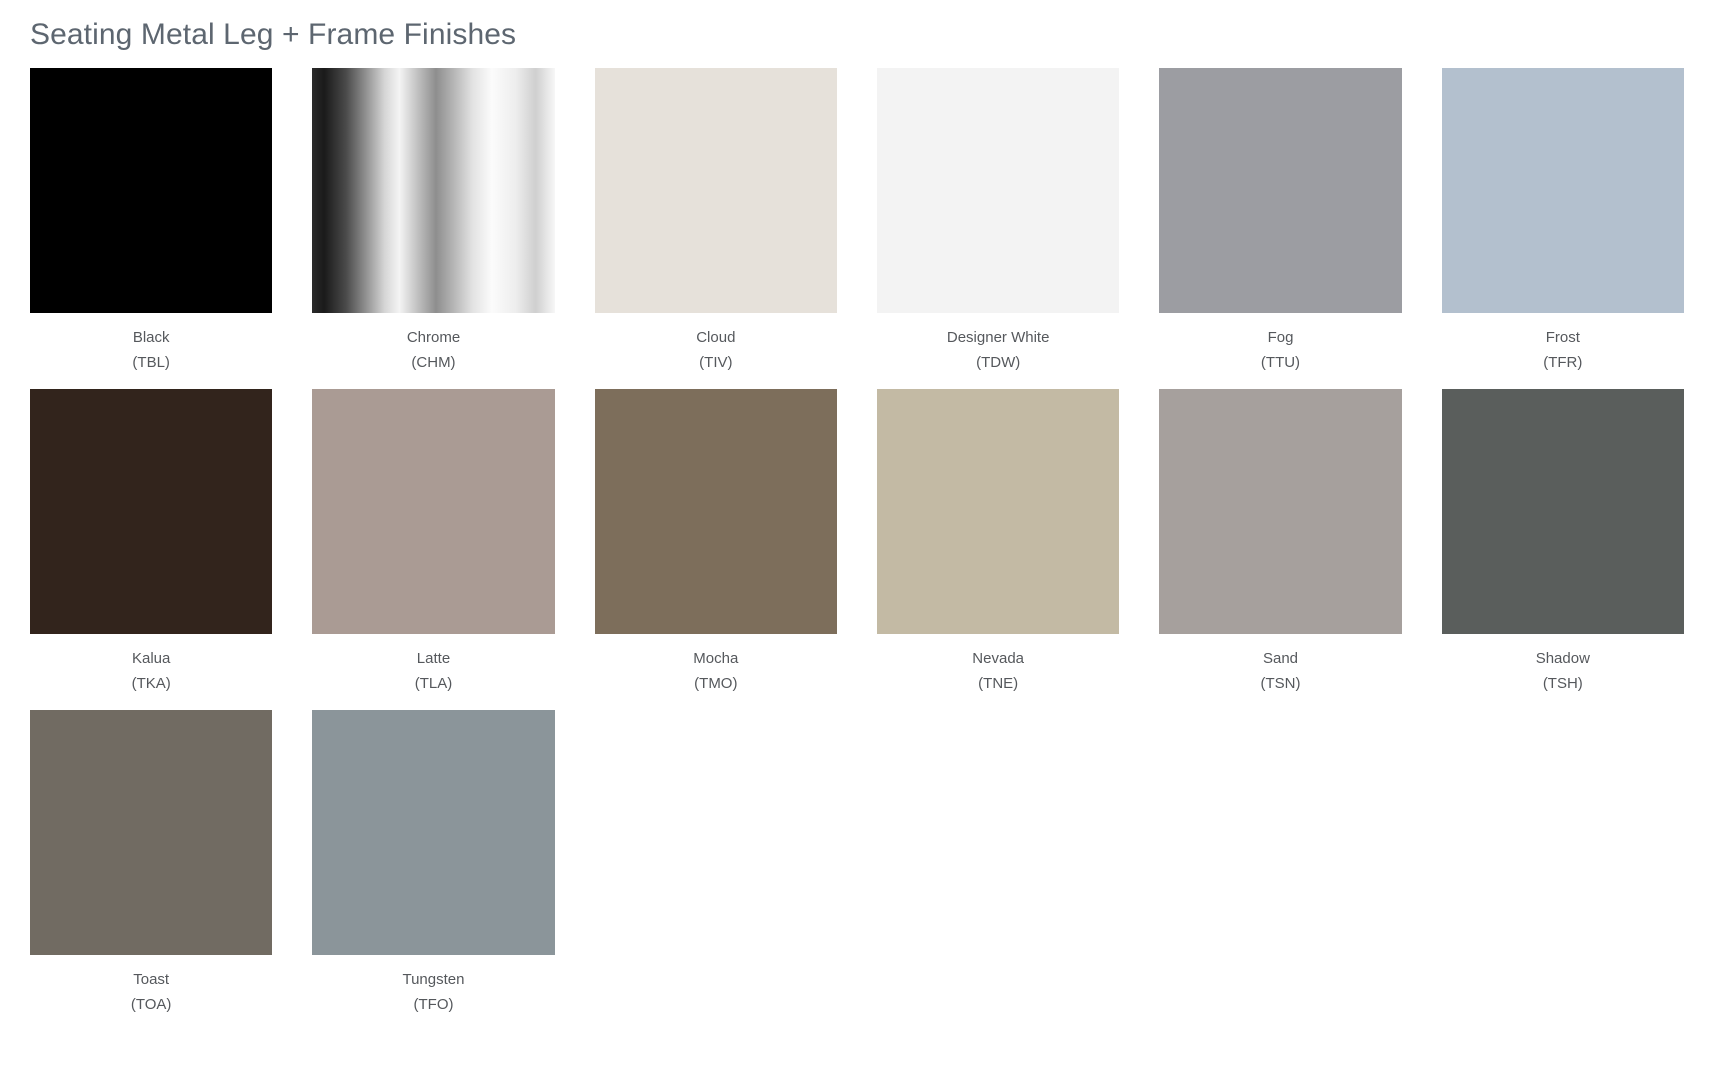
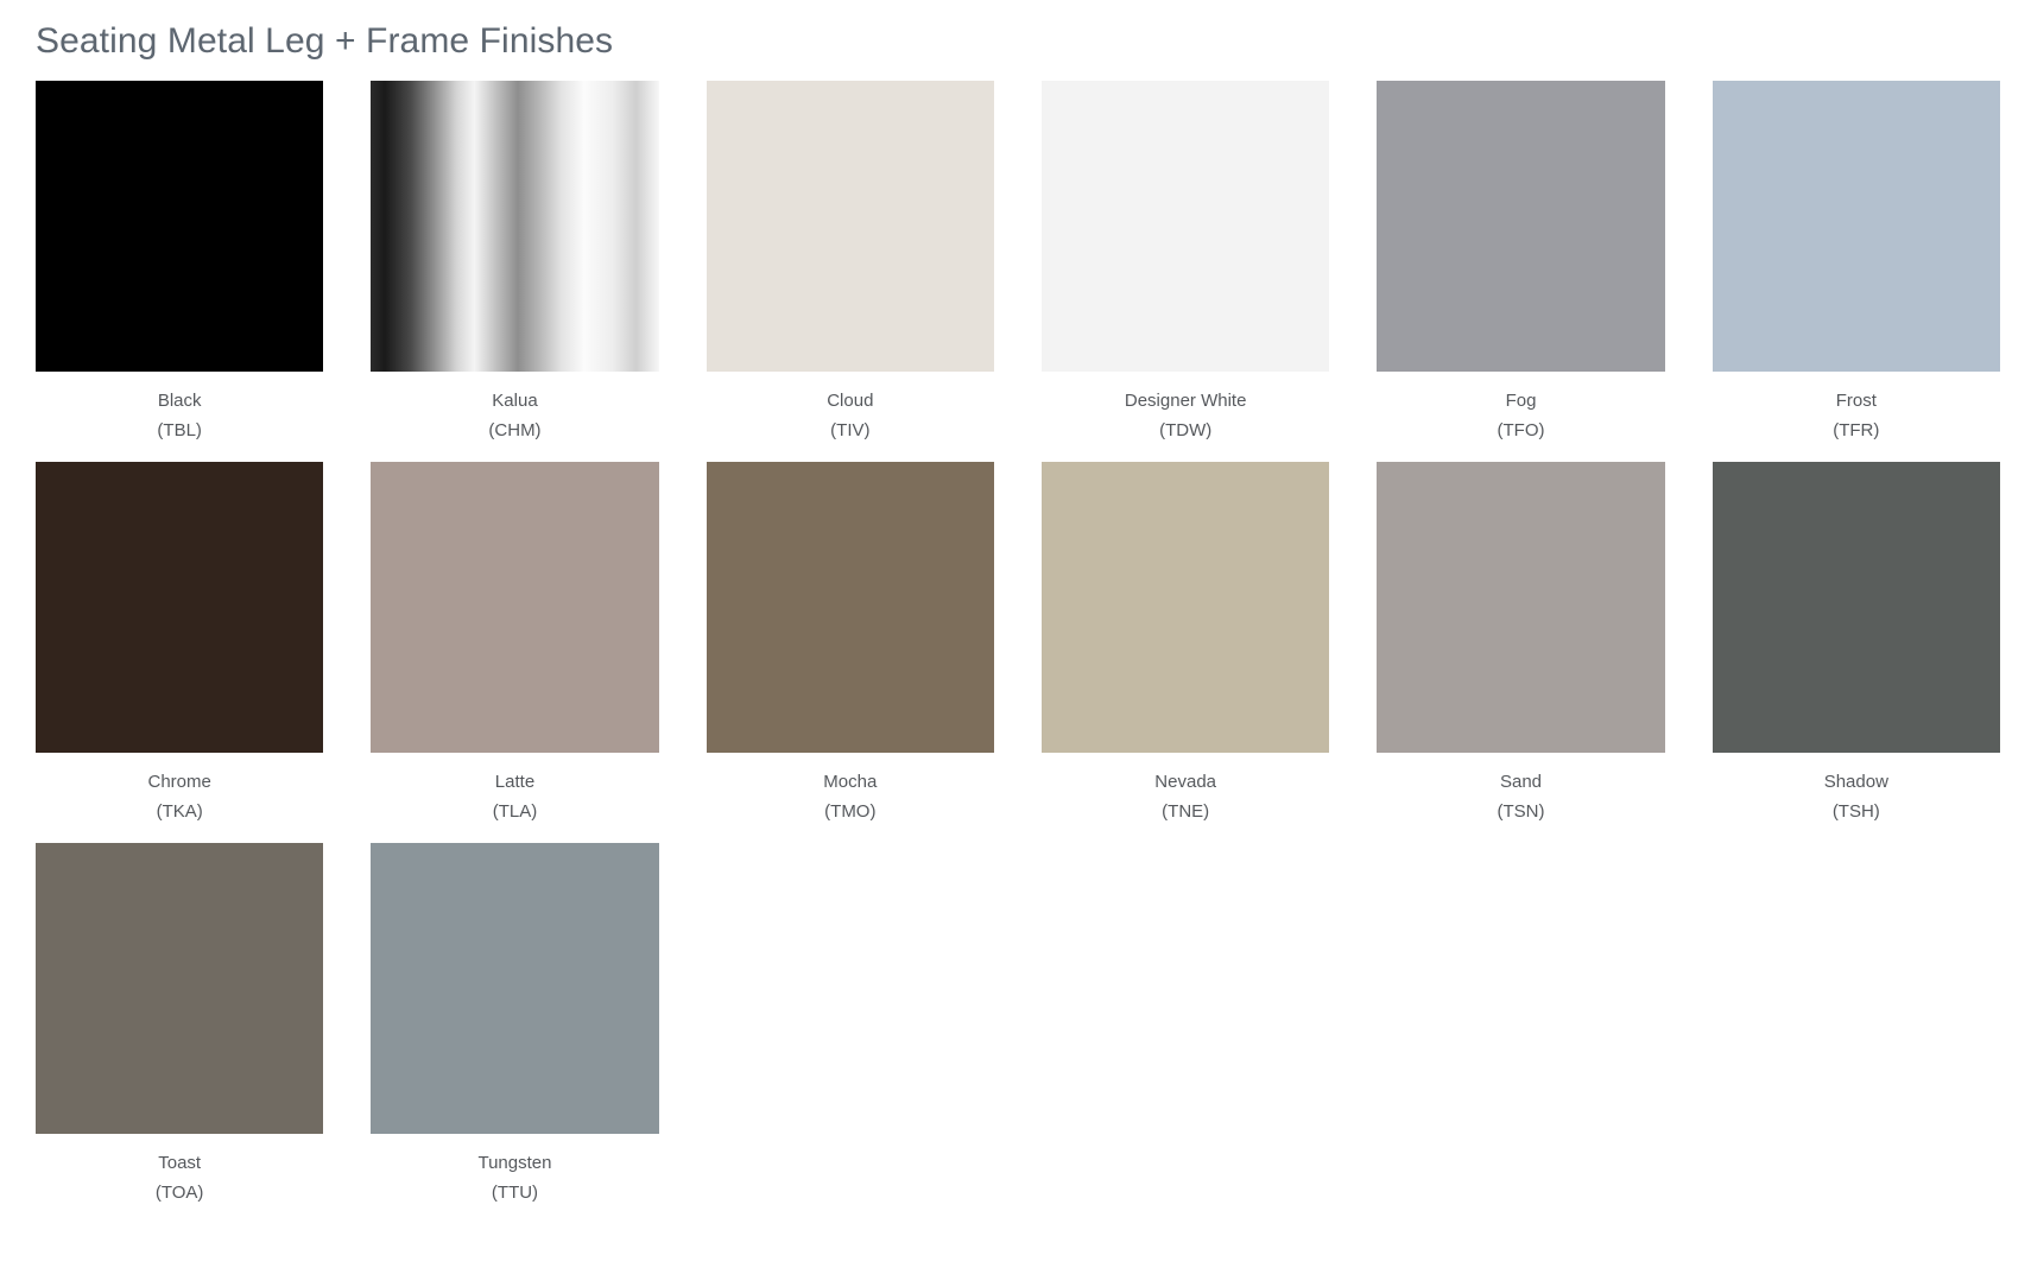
  Seating Metal Leg + Frame Finishes
  Black
  (TBL)
- Chrome
+ Kalua
  (CHM)
  Cloud
  (TIV)
  Designer White
  (TDW)
  Fog
- (TTU)
+ (TFO)
  Frost
  (TFR)
- Kalua
+ Chrome
  (TKA)
  Latte
  (TLA)
  Mocha
  (TMO)
  Nevada
  (TNE)
  Sand
  (TSN)
  Shadow
  (TSH)
  Toast
  (TOA)
  Tungsten
- (TFO)
+ (TTU)
